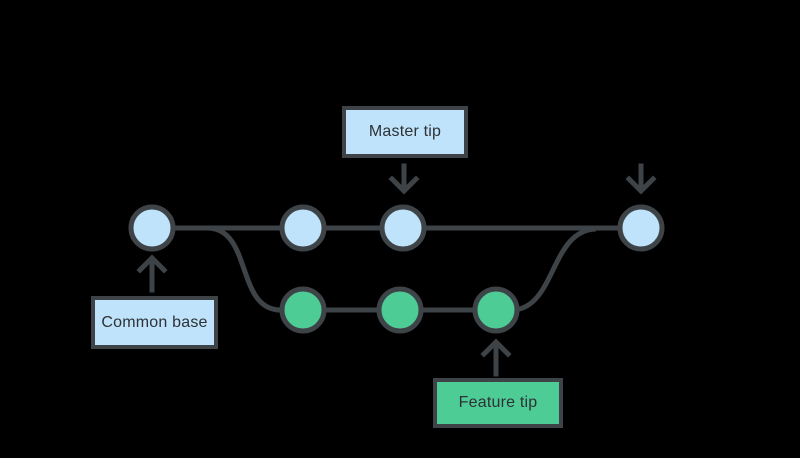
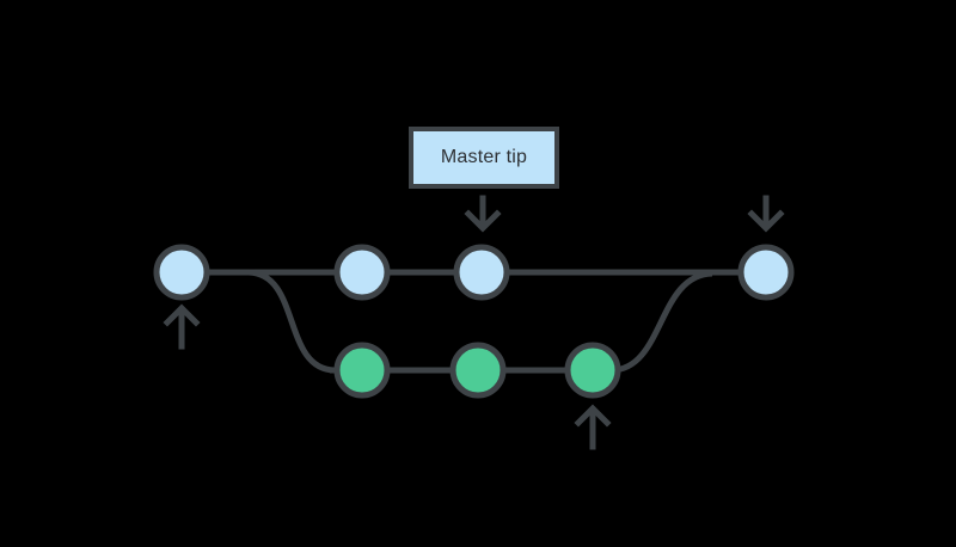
  Master tip
- Common base
- Feature tip
